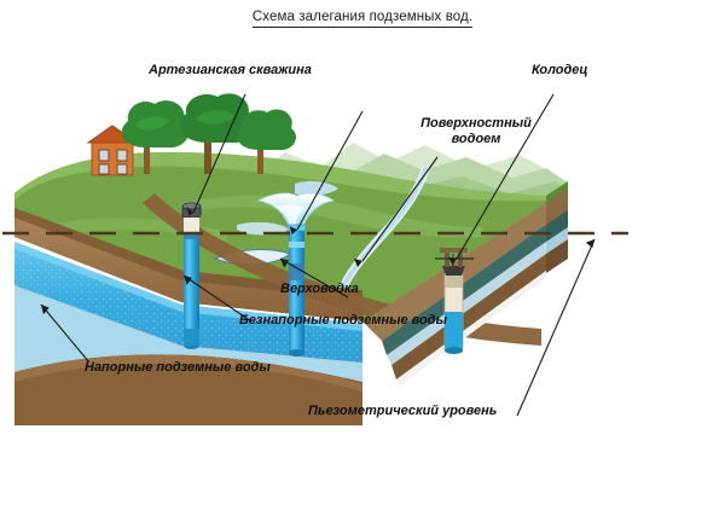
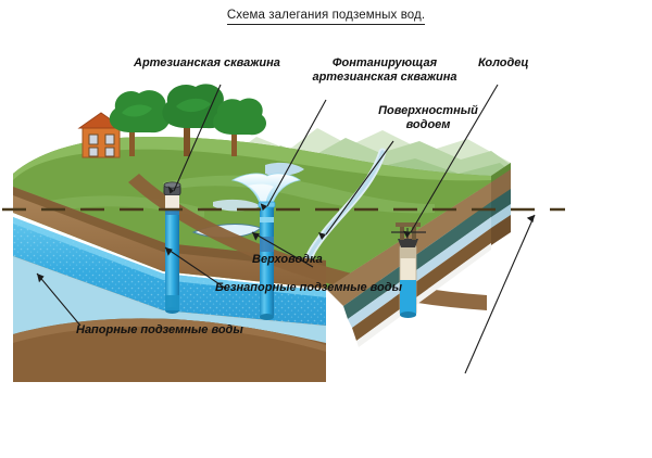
  Схема залегания подземных вод.
  Артезианская скважина
+ Фонтанирующая
+ артезианская скважина
  Поверхностный
  водоем
  Колодец
  Верховодка
  Безнапорные подземные воды
  Напорные подземные воды
- Пьезометрический уровень
